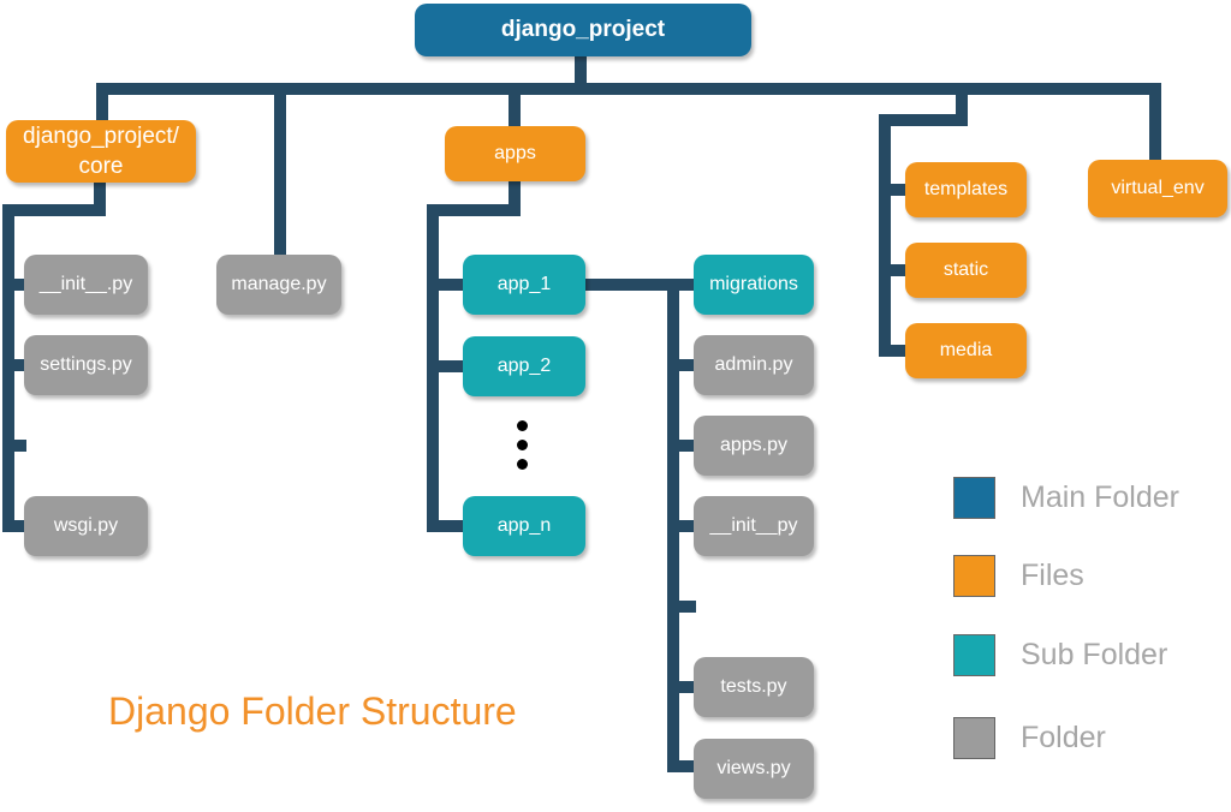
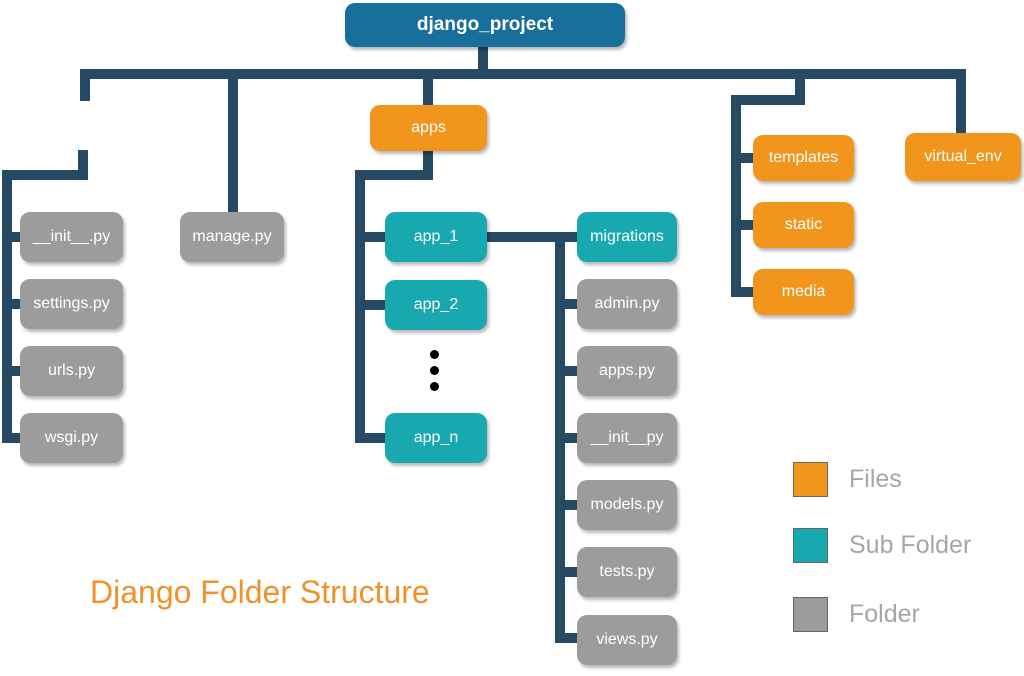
  django_project
- django_project/
- core
  __init__.py
  settings.py
+ urls.py
  wsgi.py
  manage.py
  apps
  app_1
  app_2
  app_n
  migrations
  admin.py
  apps.py
  __init__py
+ models.py
  tests.py
  views.py
  templates
  static
  media
  virtual_env
- Main Folder
  Files
  Sub Folder
  Folder
  Django Folder Structure
